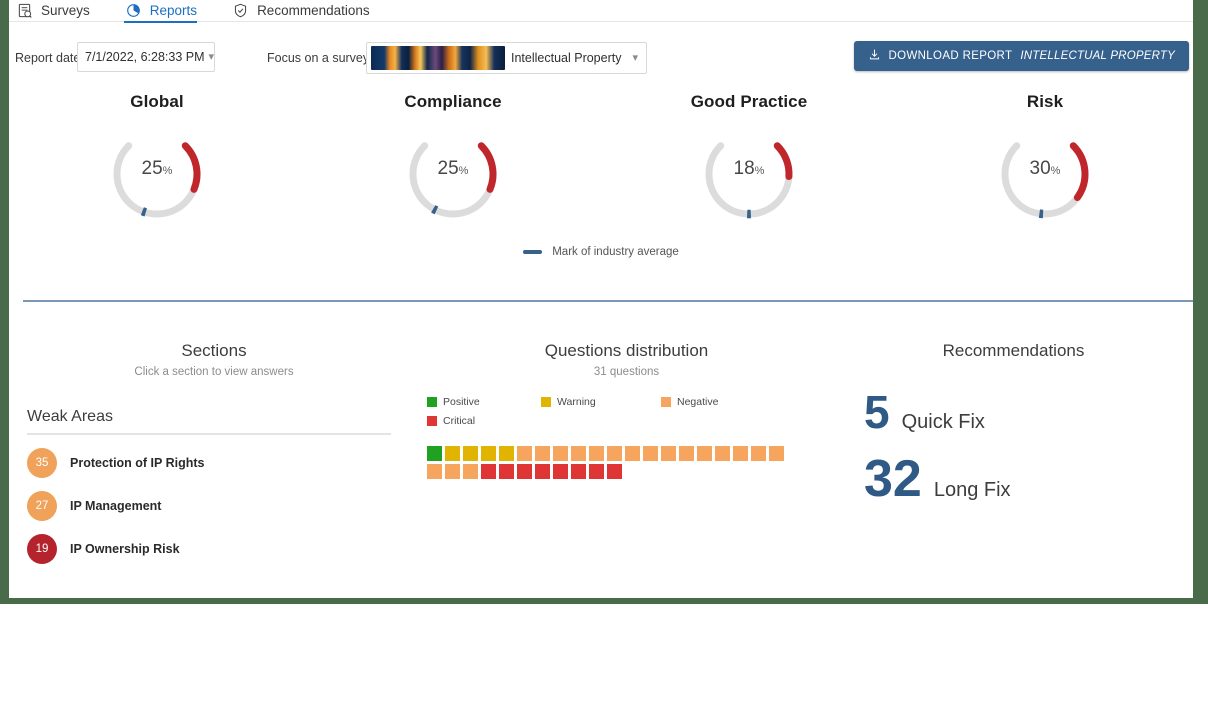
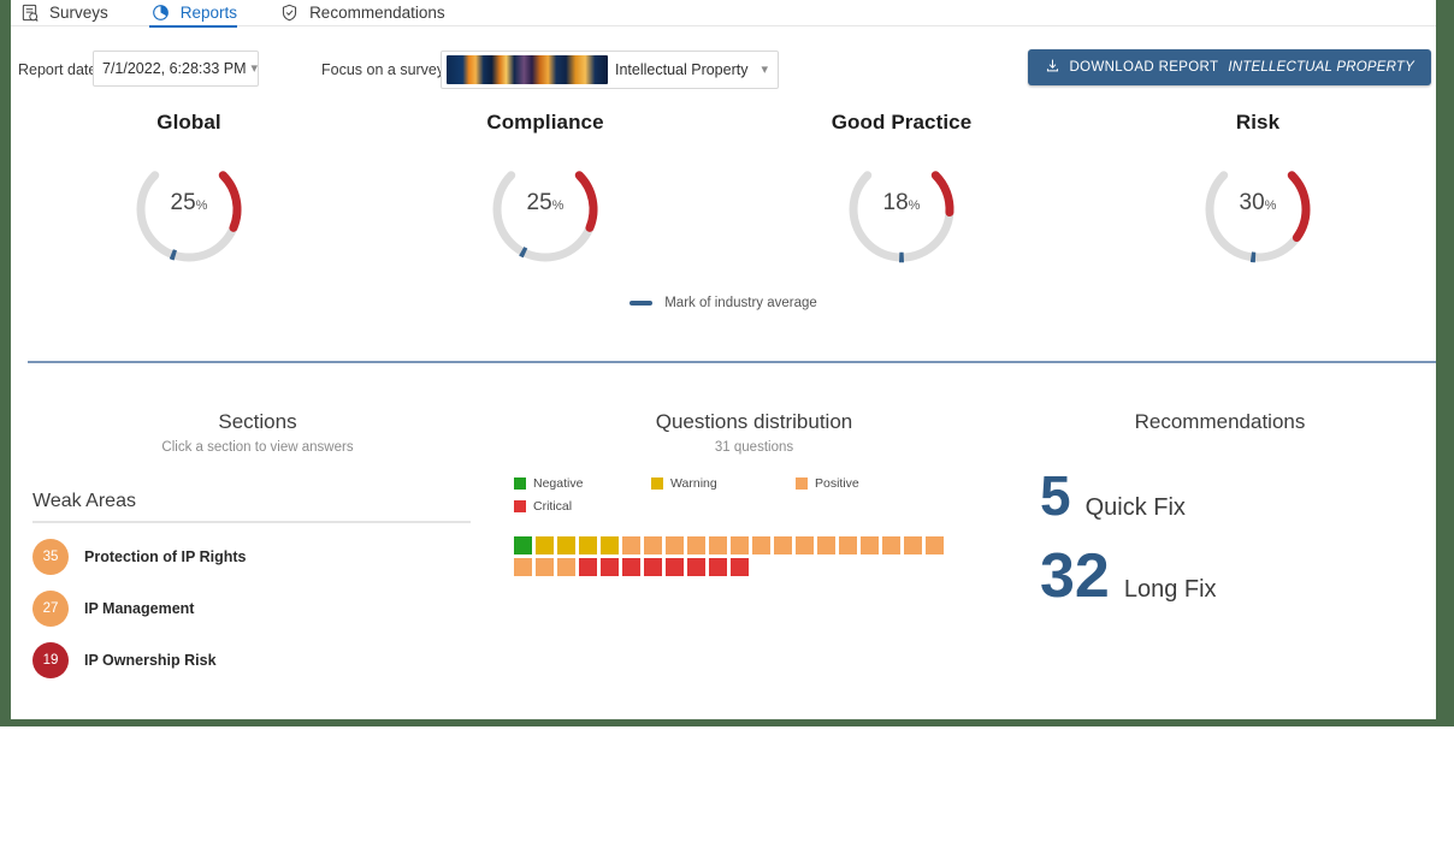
  Surveys
  Reports
  Recommendations
  Report dat
  7/1/2022, 6:28:33 PM
  ▾
  Focus on a surve
  Intellectual Property
  ▾
  DOWNLOAD REPORT
  INTELLECTUAL PROPERTY
  Global
  25%
  Compliance
  25%
  Good Practice
  18%
  Risk
  30%
  Mark of industry average
  Sections
  Click a section to view answers
  Weak Areas
  35
  Protection of IP Rights
  27
  IP Management
  19
  IP Ownership Risk
  Questions distribution
  31 questions
- Positive
+ Negative
  Warning
- Negative
+ Positive
  Critical
  Recommendations
  5
  Quick Fix
  32
  Long Fix
